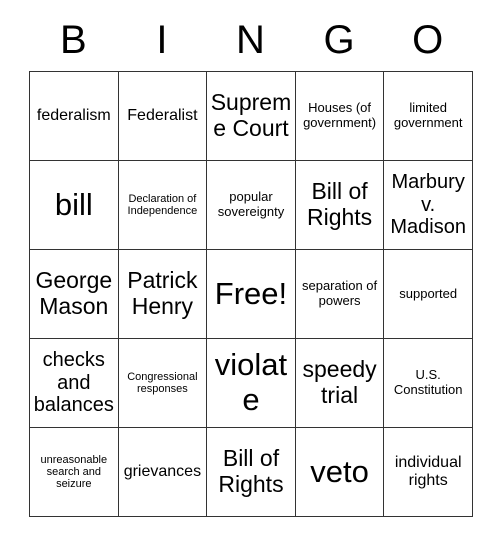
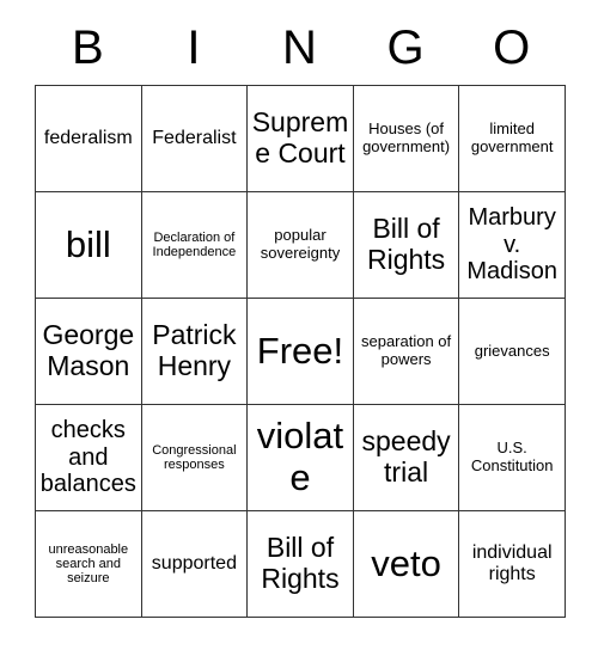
  B
  I
  N
  G
  O
  federalism	Federalist	Supreme Court	Houses (of government)	limited government
  bill	Declaration of Independence	popular sovereignty	Bill of Rights	Marbury v. Madison
- George Mason	Patrick Henry	Free!	separation of powers	supported
+ George Mason	Patrick Henry	Free!	separation of powers	grievances
  checks and balances	Congressional responses	violate	speedy trial	U.S. Constitution
- unreasonable search and seizure	grievances	Bill of Rights	veto	individual rights
+ unreasonable search and seizure	supported	Bill of Rights	veto	individual rights
